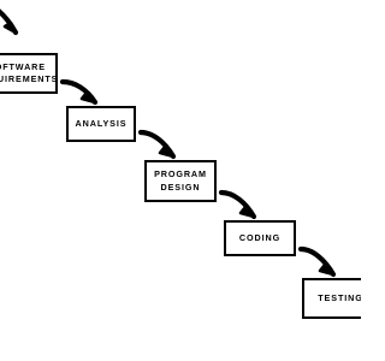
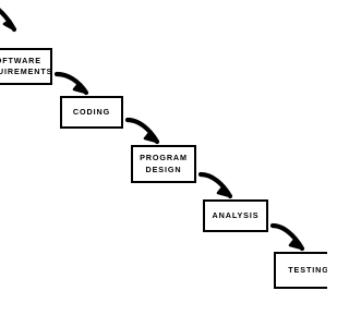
  FTWARE
  UIREMENTS
- ANALYSIS
+ CODING
  PROGRAM
  DESIGN
- CODING
+ ANALYSIS
  TESTING
